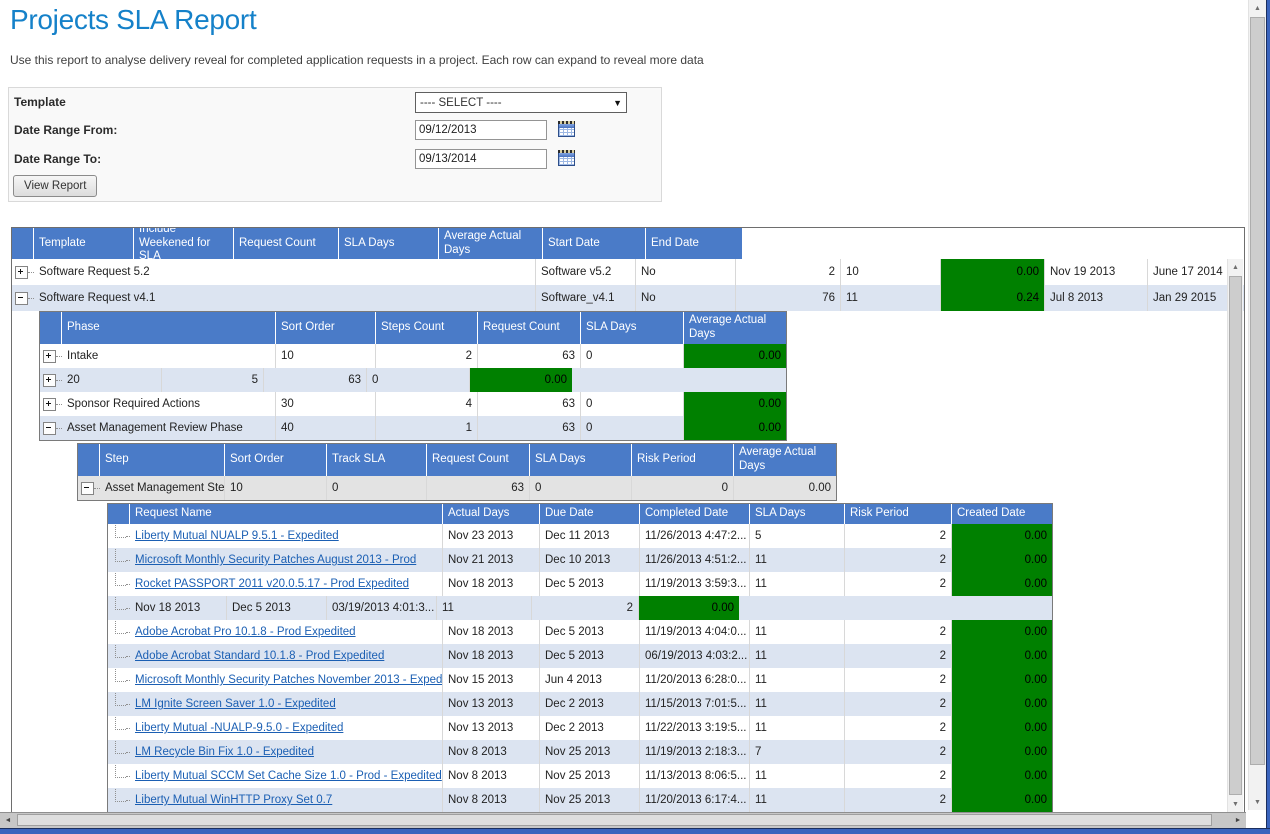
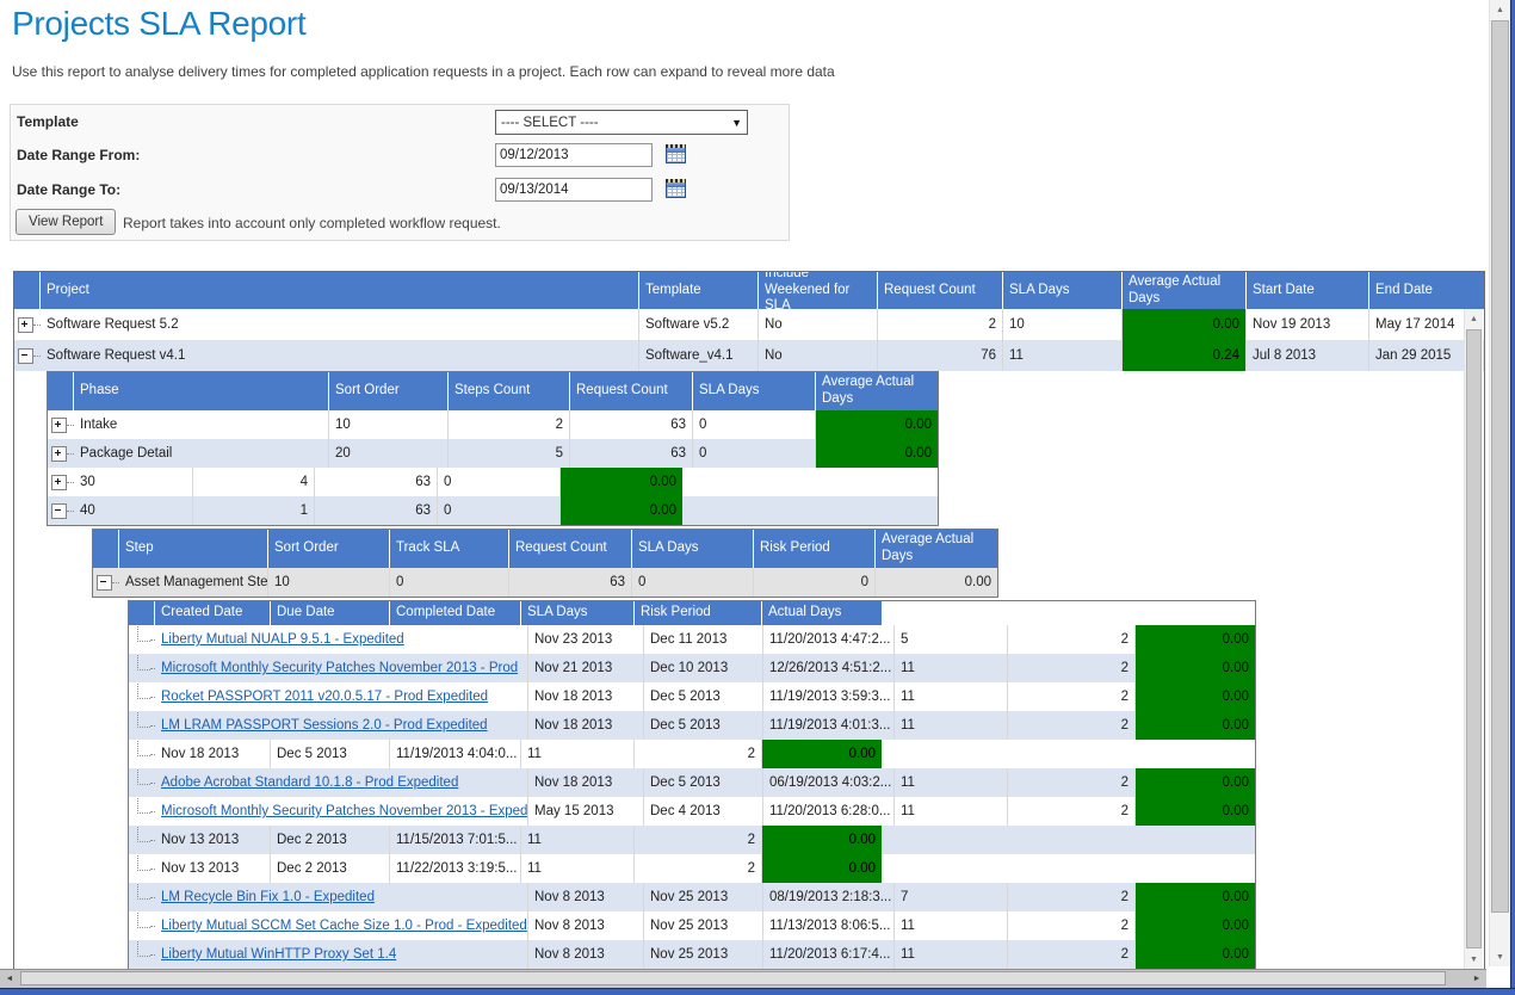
  Projects SLA Report
- Use this report to analyse delivery reveal for completed application requests in a project. Each row can expand to reveal more data
+ Use this report to analyse delivery times for completed application requests in a project. Each row can expand to reveal more data
  Template
  Date Range From:
  Date Range To:
  ---- SELECT ----
  ▼
  09/12/2013
  09/13/2014
  View Report
+ Report takes into account only completed workflow request.
+ Project
  Template
  Include Weekened for SLA
  Request Count
  SLA Days
  Average Actual Days
  Start Date
  End Date
  Software Request 5.2
  Software v5.2
  No
  2
  10
  0.00
  Nov 19 2013
- June 17 2014
+ May 17 2014
  Software Request v4.1
  Software_v4.1
  No
  76
  11
  0.24
  Jul 8 2013
  Jan 29 2015
  Phase
  Sort Order
  Steps Count
  Request Count
  SLA Days
  Average Actual Days
  Intake
  10
  2
  63
  0
  0.00
+ Package Detail
  20
  5
  63
  0
  0.00
- Sponsor Required Actions
  30
  4
  63
  0
  0.00
- Asset Management Review Phase
  40
  1
  63
  0
  0.00
  Step
  Sort Order
  Track SLA
  Request Count
  SLA Days
  Risk Period
  Average Actual Days
  Asset Management Ste
  10
  0
  63
  0
  0
  0.00
- Request Name
- Actual Days
+ Created Date
  Due Date
  Completed Date
  SLA Days
  Risk Period
- Created Date
+ Actual Days
  Liberty Mutual NUALP 9.5.1 - Expedited
  Nov 23 2013
  Dec 11 2013
- 11/26/2013 4:47:2...
+ 11/20/2013 4:47:2...
  5
  2
  0.00
- Microsoft Monthly Security Patches August 2013 - Prod
+ Microsoft Monthly Security Patches November 2013 - Prod
  Nov 21 2013
  Dec 10 2013
- 11/26/2013 4:51:2...
+ 12/26/2013 4:51:2...
  11
  2
  0.00
  Rocket PASSPORT 2011 v20.0.5.17 - Prod Expedited
  Nov 18 2013
  Dec 5 2013
  11/19/2013 3:59:3...
  11
  2
  0.00
+ LM LRAM PASSPORT Sessions 2.0 - Prod Expedited
  Nov 18 2013
  Dec 5 2013
- 03/19/2013 4:01:3...
+ 11/19/2013 4:01:3...
  11
  2
  0.00
- Adobe Acrobat Pro 10.1.8 - Prod Expedited
  Nov 18 2013
  Dec 5 2013
  11/19/2013 4:04:0...
  11
  2
  0.00
  Adobe Acrobat Standard 10.1.8 - Prod Expedited
  Nov 18 2013
  Dec 5 2013
  06/19/2013 4:03:2...
  11
  2
  0.00
  Microsoft Monthly Security Patches November 2013 - Exped
- Nov 15 2013
+ May 15 2013
- Jun 4 2013
+ Dec 4 2013
  11/20/2013 6:28:0...
  11
  2
  0.00
- LM Ignite Screen Saver 1.0 - Expedited
  Nov 13 2013
  Dec 2 2013
  11/15/2013 7:01:5...
  11
  2
  0.00
- Liberty Mutual -NUALP-9.5.0 - Expedited
  Nov 13 2013
  Dec 2 2013
  11/22/2013 3:19:5...
  11
  2
  0.00
  LM Recycle Bin Fix 1.0 - Expedited
  Nov 8 2013
  Nov 25 2013
- 11/19/2013 2:18:3...
+ 08/19/2013 2:18:3...
  7
  2
  0.00
  Liberty Mutual SCCM Set Cache Size 1.0 - Prod - Expedited
  Nov 8 2013
  Nov 25 2013
  11/13/2013 8:06:5...
  11
  2
  0.00
- Liberty Mutual WinHTTP Proxy Set 0.7
+ Liberty Mutual WinHTTP Proxy Set 1.4
  Nov 8 2013
  Nov 25 2013
  11/20/2013 6:17:4...
  11
  2
  0.00
